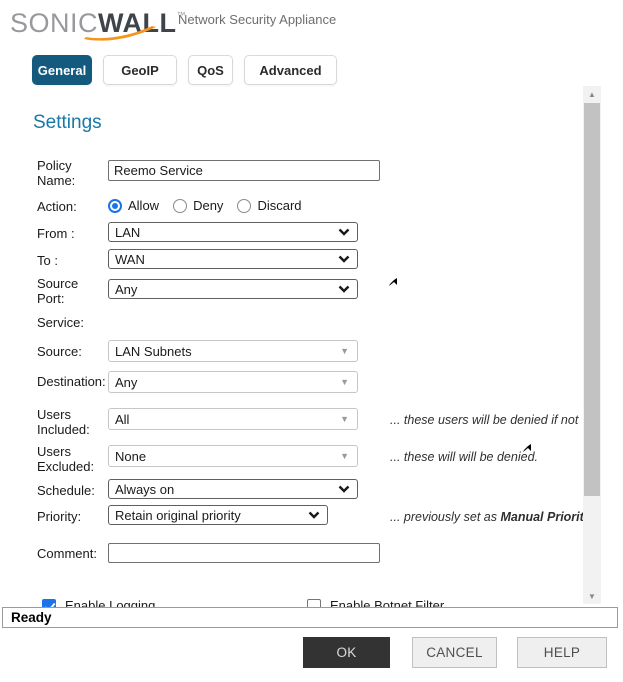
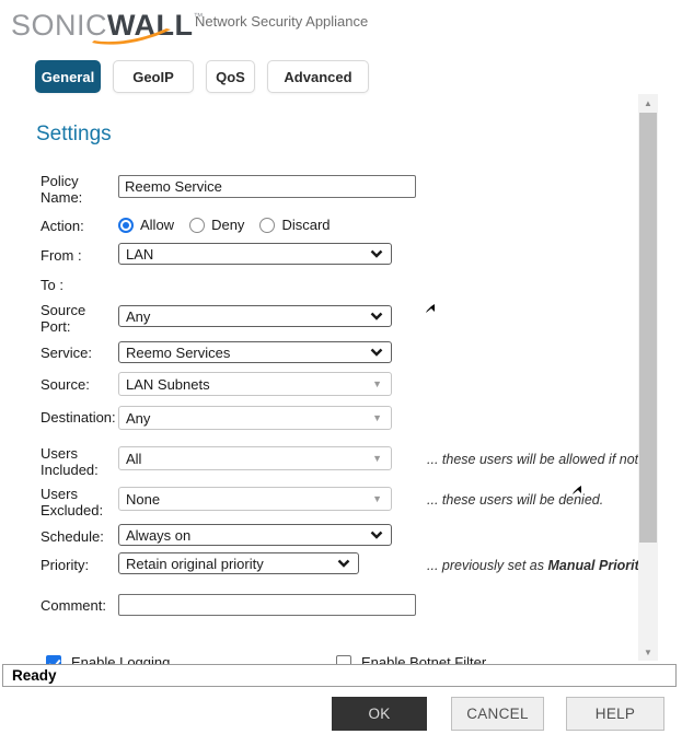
  SONICWALL™
  Network Security Appliance
  General
  GeoIP
  QoS
  Advanced
  Settings
  Policy Name:
  Reemo Service
  Action:
  Allow
  Deny
  Discard
  From :
  LAN
  To :
- WAN
  Source Port:
  Any
  Service:
+ Reemo Services
  Source:
  LAN Subnets
  ▼
  Destination:
  Any
  ▼
  Users Included:
  All
  ▼
- ... these users will be denied if not
+ ... these users will be allowed if not
  Users Excluded:
  None
  ▼
- ... these will will be denied.
+ ... these users will be denied.
  Schedule:
  Always on
  Priority:
  Retain original priority
  ... previously set as Manual Priorit
  Comment:
  Enable Logging
  Enable Botnet Filter
  ▲
  ▼
  Ready
  OK
  CANCEL
  HELP
